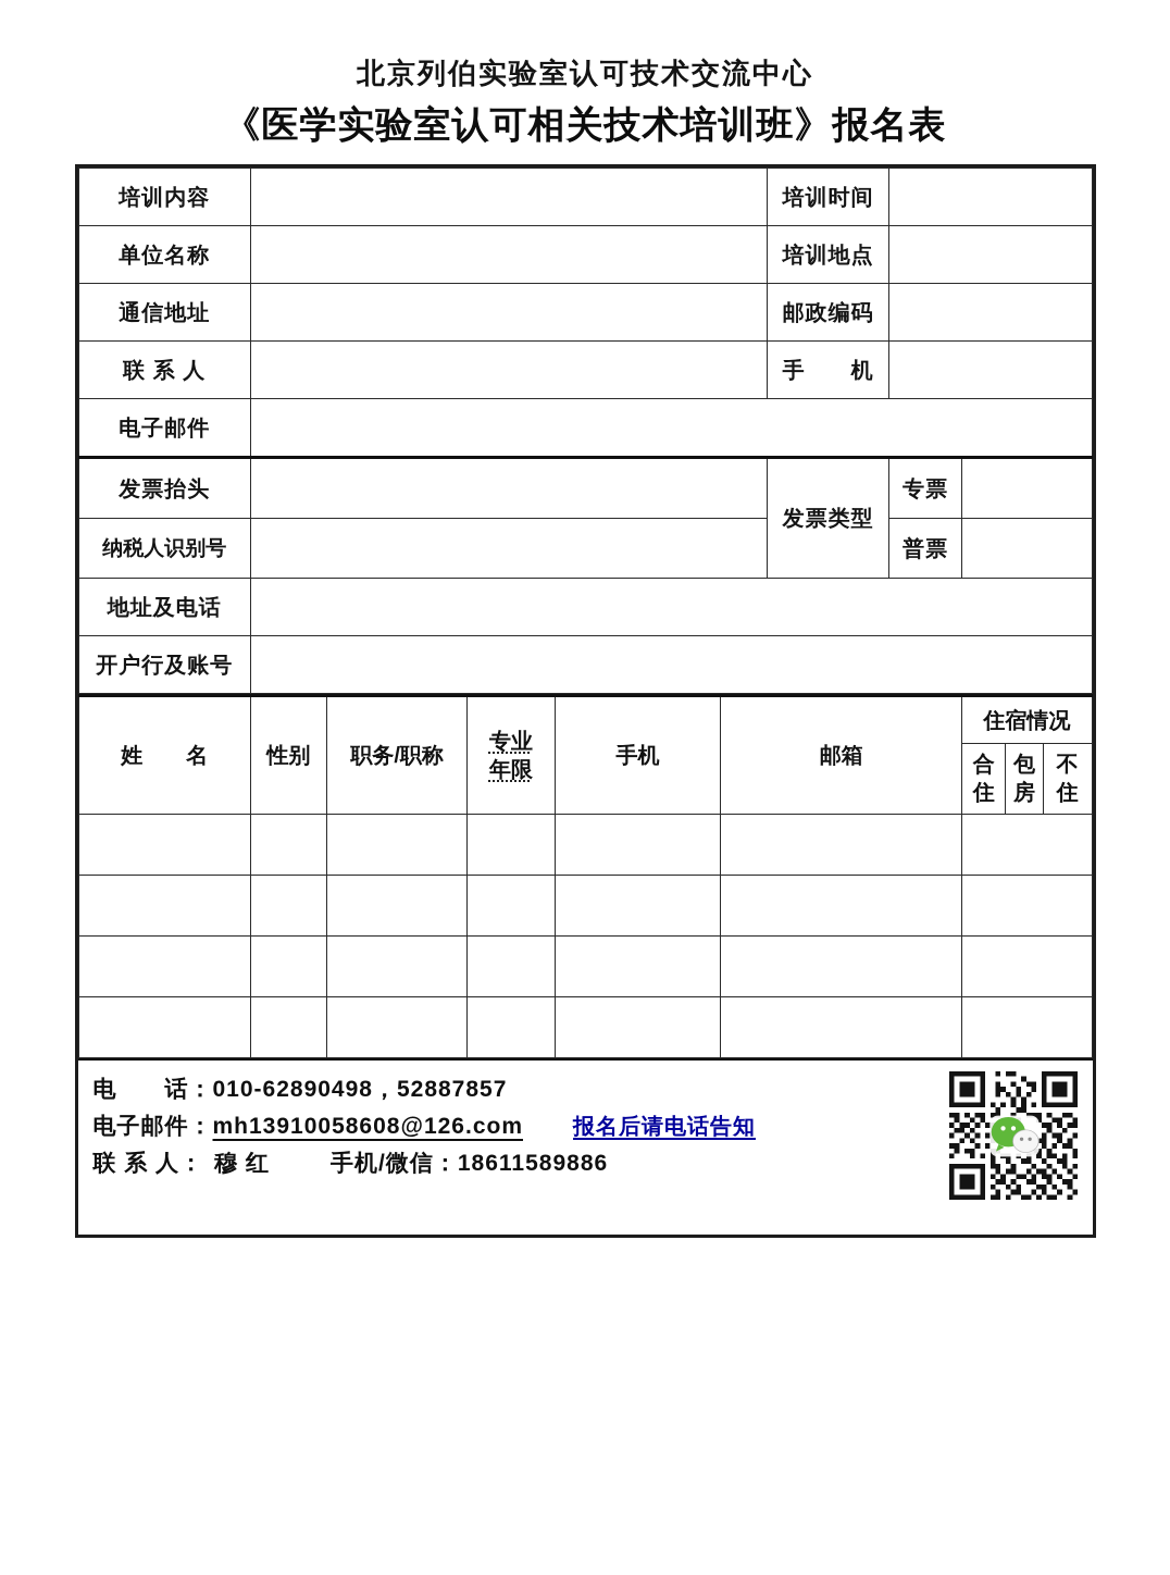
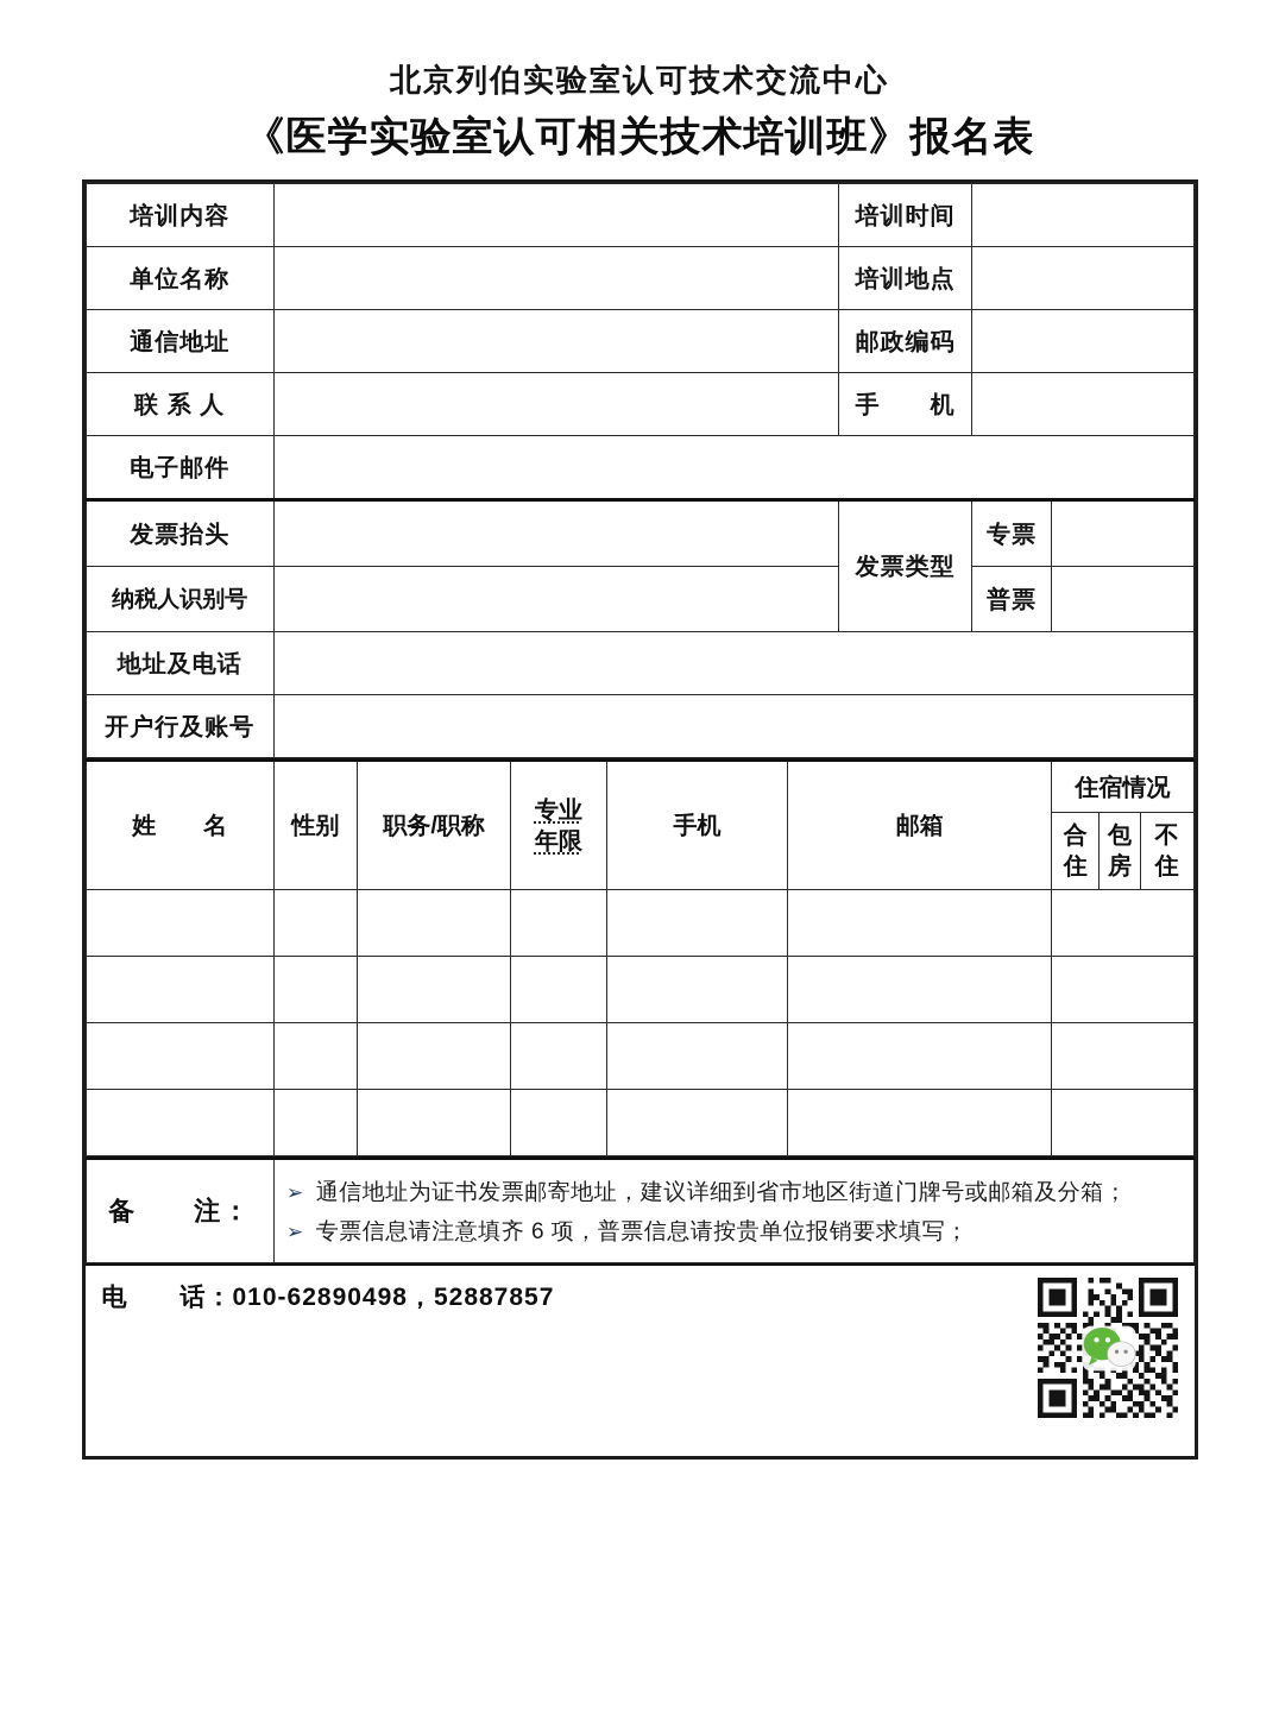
  北京列伯实验室认可技术交流中心
  《医学实验室认可相关技术培训班》报名表
  培训内容		培训时间
  单位名称		培训地点
  通信地址		邮政编码
  联 系 人		手 机
  电子邮件
  发票抬头		发票类型	专票
  纳税人识别号		普票
  地址及电话
  开户行及账号
  姓 名	性别	职务/职称	专业 年限	手机	邮箱	住宿情况
  合 住	包 房	不 住
+ 备 注：	➢ 通信地址为证书发票邮寄地址，建议详细到省市地区街道门牌号或邮箱及分箱； ➢ 专票信息请注意填齐 6 项，普票信息请按贵单位报销要求填写；
  电 话：010-62890498，52887857
- 电子邮件：mh13910058608@126.com 报名后请电话告知
- 联 系 人： 穆 红 手机/微信：18611589886
